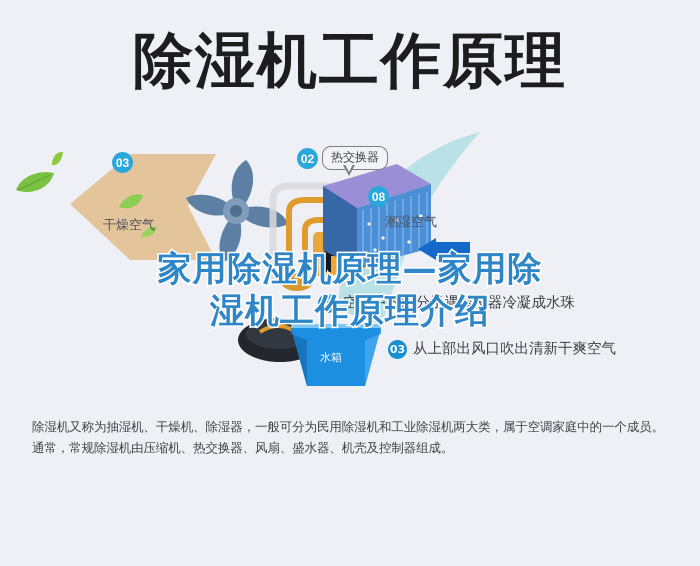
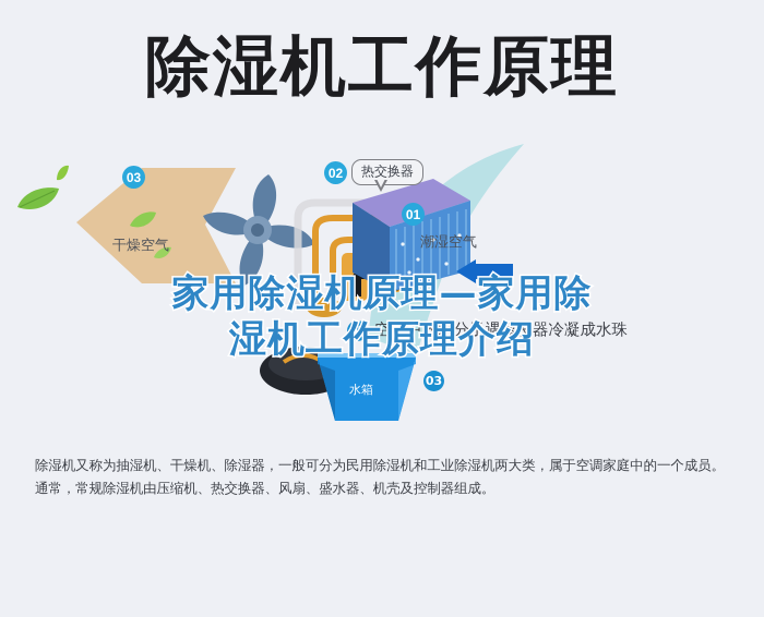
  除湿机工作原理
  03
  02
- 08
+ 01
  热交换器
  干燥空气
  潮湿空气
  水箱
  02
  空气中的水分子遇蒸发器冷凝成水珠
  03
- 从上部出风口吹出清新干爽空气
  家用除湿机原理—家用除
  湿机工作原理介绍
  除湿机又称为抽湿机、干燥机、除湿器，一般可分为民用除湿机和工业除湿机两大类，属于空调家庭中的一个成员。通常，常规除湿机由压缩机、热交换器、风扇、盛水器、机壳及控制器组成。
